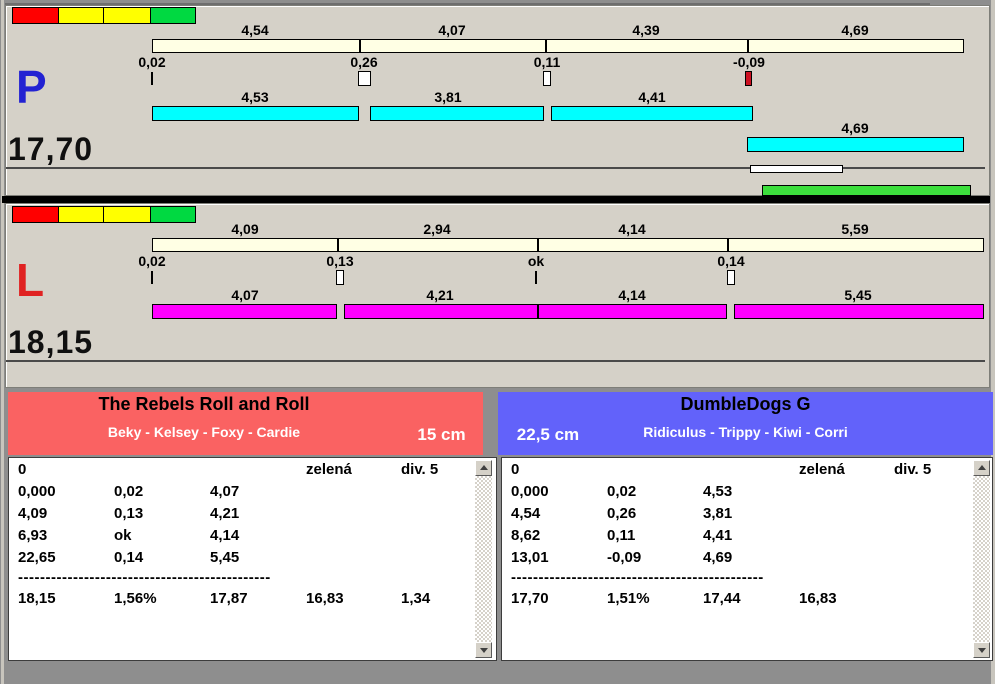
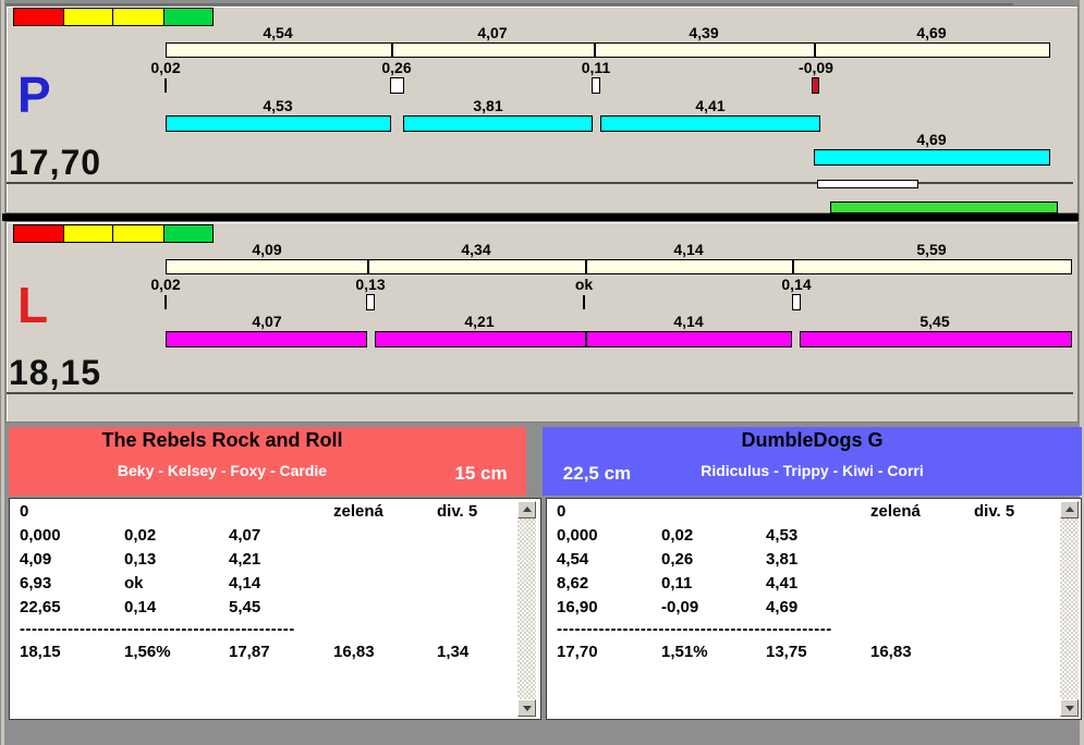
  4,54
  4,07
  4,39
  4,69
  0,02
  0,26
  0,11
  -0,09
  4,53
  3,81
  4,41
  4,69
  P
  17,70
  4,09
- 2,94
+ 4,34
  4,14
  5,59
  0,02
  0,13
  ok
  0,14
  4,07
  4,21
  4,14
  5,45
  L
  18,15
- The Rebels Roll and Roll
+ The Rebels Rock and Roll
  Beky - Kelsey - Foxy - Cardie
  DumbleDogs G
  Ridiculus - Trippy - Kiwi - Corri
  15 cm
  22,5 cm
  0
  zelená
  div. 5
  0,000
  0,02
  4,07
  4,09
  0,13
  4,21
  6,93
  ok
  4,14
  22,65
  0,14
  5,45
  ----------------------------------------------
  18,15
  1,56%
  17,87
  16,83
  1,34
  0
  zelená
  div. 5
  0,000
  0,02
  4,53
  4,54
  0,26
  3,81
  8,62
  0,11
  4,41
- 13,01
+ 16,90
  -0,09
  4,69
  ----------------------------------------------
  17,70
  1,51%
- 17,44
+ 13,75
  16,83
